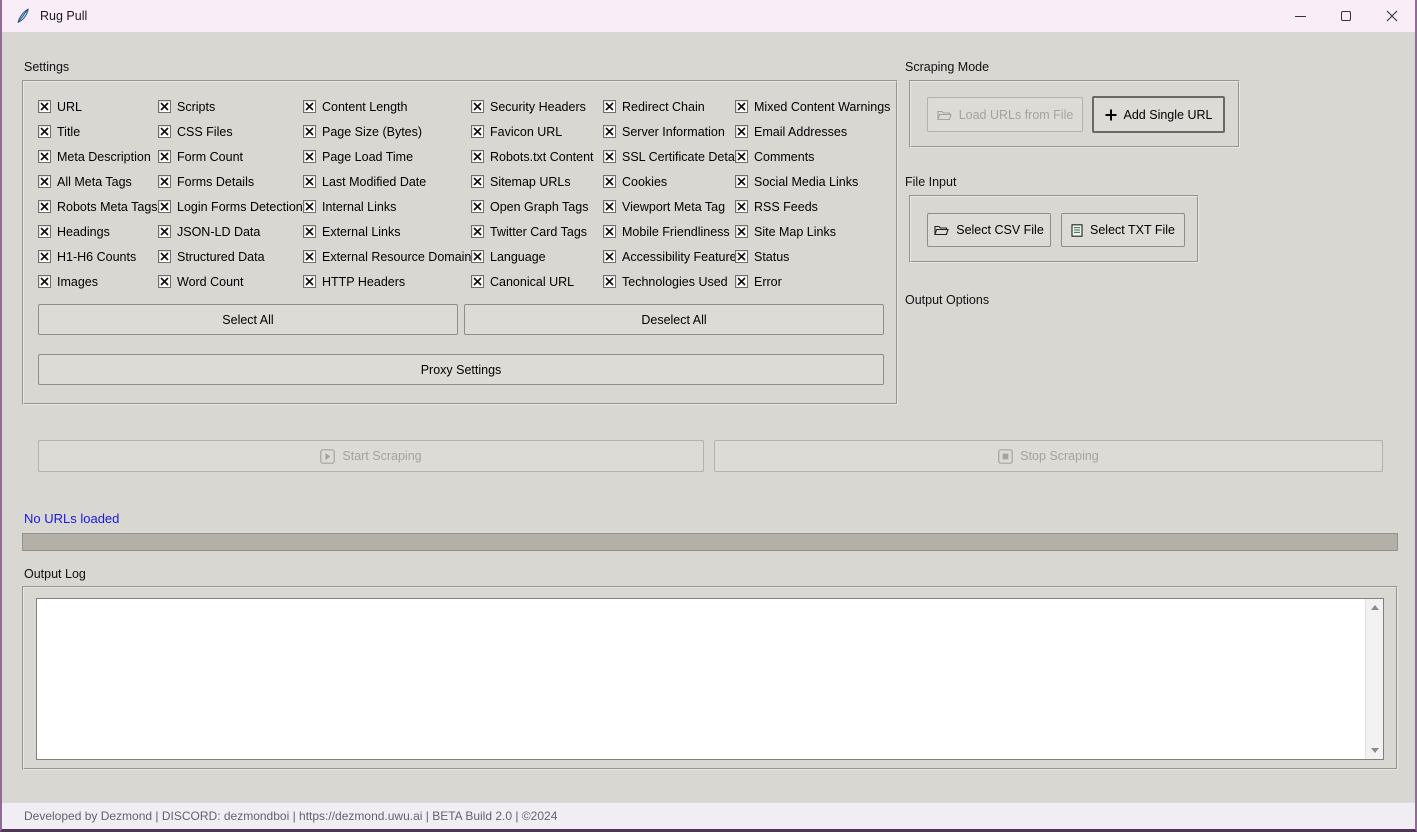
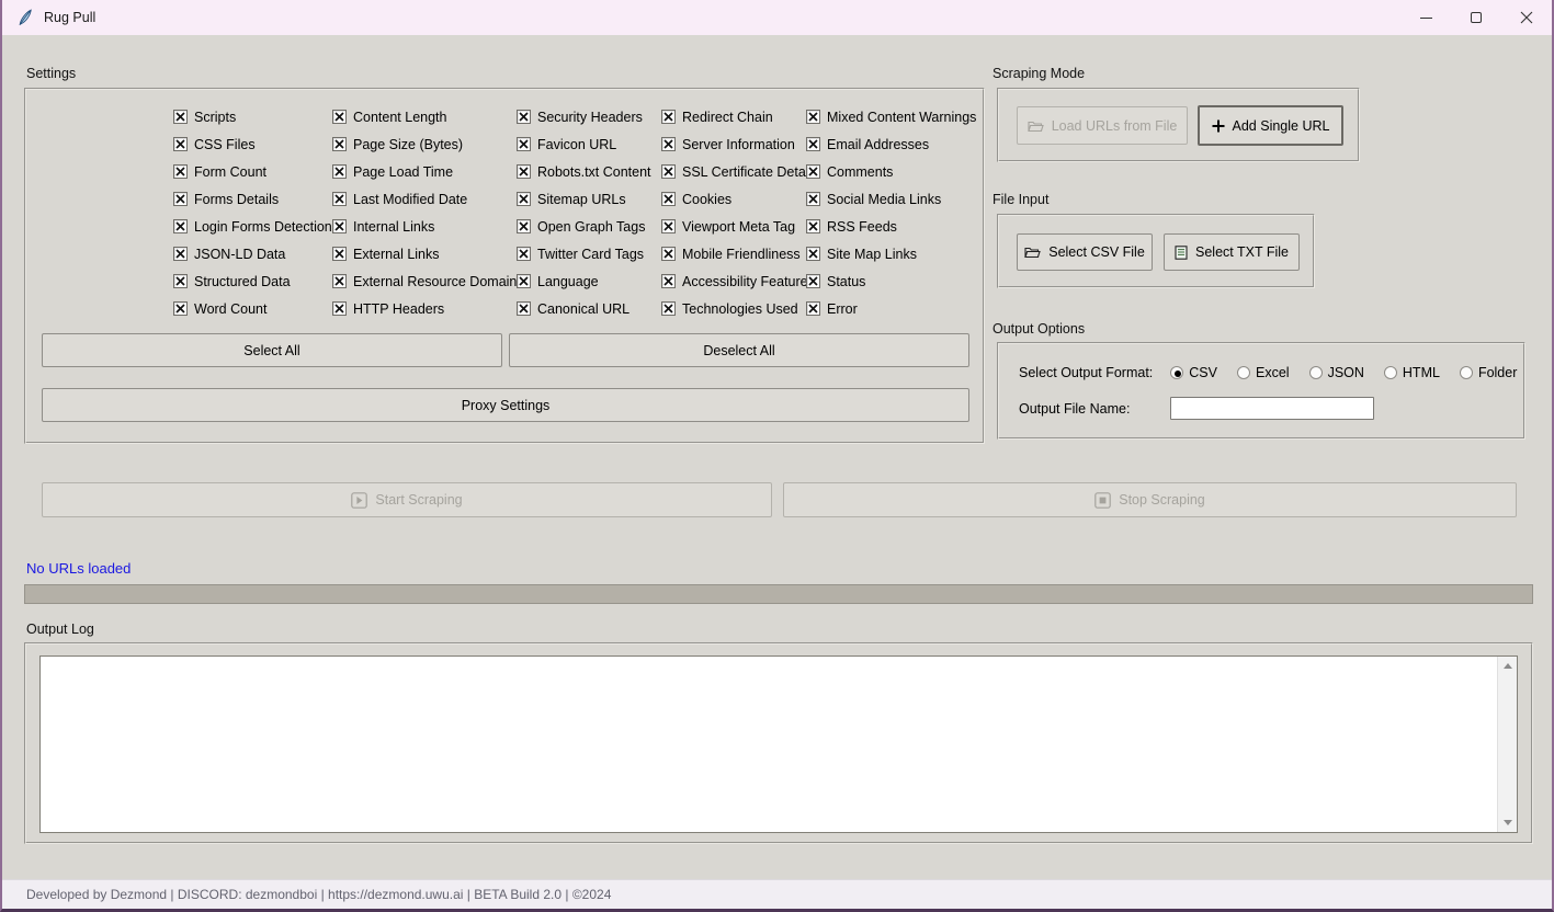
  Rug Pull
  Settings
- URL
- Title
- Meta Description
- All Meta Tags
- Robots Meta Tags
- Headings
- H1-H6 Counts
- Images
  Scripts
  CSS Files
  Form Count
  Forms Details
  Login Forms Detection
  JSON-LD Data
  Structured Data
  Word Count
  Content Length
  Page Size (Bytes)
  Page Load Time
  Last Modified Date
  Internal Links
  External Links
  External Resource Domain
  HTTP Headers
  Security Headers
  Favicon URL
  Robots.txt Content
  Sitemap URLs
  Open Graph Tags
  Twitter Card Tags
  Language
  Canonical URL
  Redirect Chain
  Server Information
  SSL Certificate Deta
  Cookies
  Viewport Meta Tag
  Mobile Friendliness
  Accessibility Feature
  Technologies Used
  Mixed Content Warnings
  Email Addresses
  Comments
  Social Media Links
  RSS Feeds
  Site Map Links
  Status
  Error
  Select All
  Deselect All
  Proxy Settings
  Scraping Mode
  Load URLs from File
  Add Single URL
  File Input
  Select CSV File
  Select TXT File
  Output Options
+ Select Output Format:
+ CSV
+ Excel
+ JSON
+ HTML
+ Folder
+ Output File Name:
  Start Scraping
  Stop Scraping
  No URLs loaded
  Output Log
  Developed by Dezmond | DISCORD: dezmondboi | https://dezmond.uwu.ai | BETA Build 2.0 | ©2024
